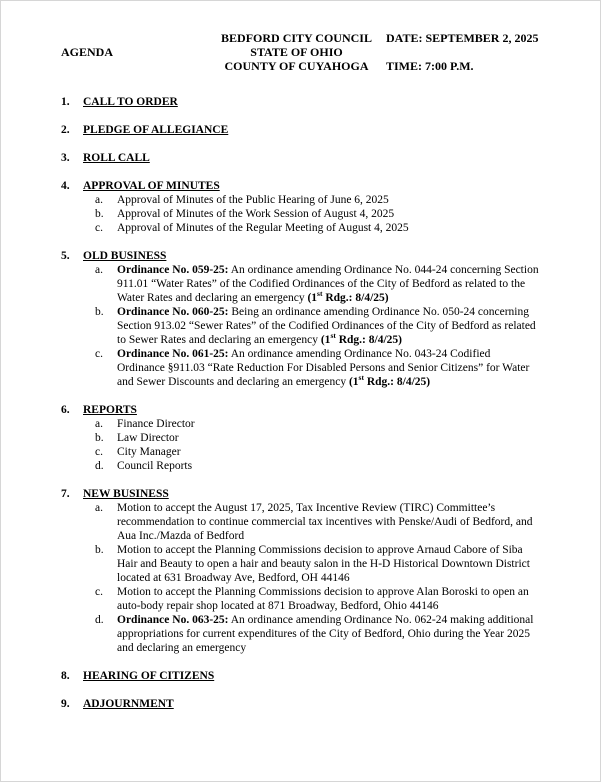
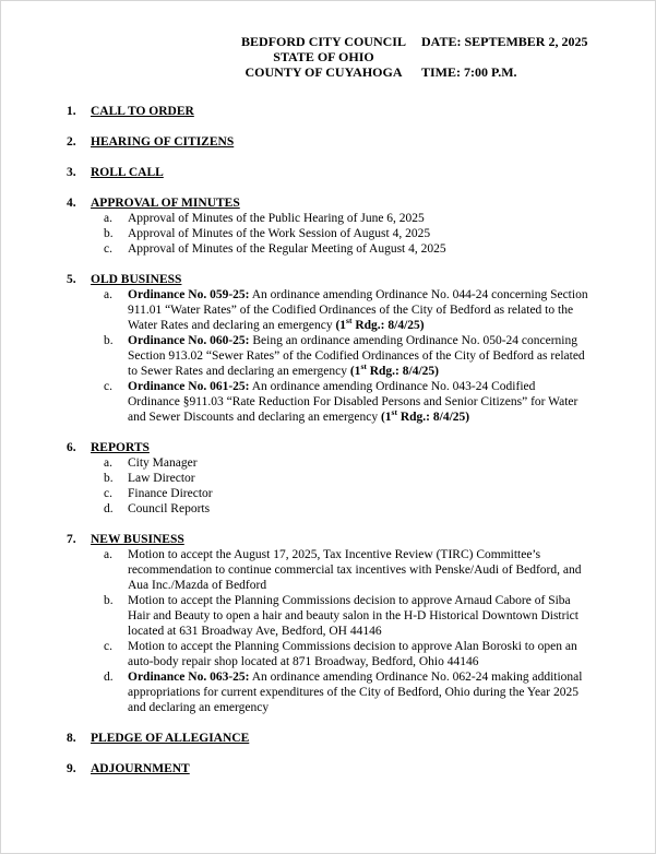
- AGENDA
  BEDFORD CITY COUNCIL
  STATE OF OHIO
  COUNTY OF CUYAHOGA
  DATE: SEPTEMBER 2, 2025
  TIME: 7:00 P.M.
  1.
  CALL TO ORDER
  2.
- PLEDGE OF ALLEGIANCE
+ HEARING OF CITIZENS
  3.
  ROLL CALL
  4.
  APPROVAL OF MINUTES
  a.
  Approval of Minutes of the Public Hearing of June 6, 2025
  b.
  Approval of Minutes of the Work Session of August 4, 2025
  c.
  Approval of Minutes of the Regular Meeting of August 4, 2025
  5.
  OLD BUSINESS
  a.
  Ordinance No. 059-25: An ordinance amending Ordinance No. 044-24 concerning Section 911.01 “Water Rates” of the Codified Ordinances of the City of Bedford as related to the Water Rates and declaring an emergency (1st Rdg.: 8/4/25)
  b.
  Ordinance No. 060-25: Being an ordinance amending Ordinance No. 050-24 concerning Section 913.02 “Sewer Rates” of the Codified Ordinances of the City of Bedford as related to Sewer Rates and declaring an emergency (1st Rdg.: 8/4/25)
  c.
  Ordinance No. 061-25: An ordinance amending Ordinance No. 043-24 Codified Ordinance §911.03 “Rate Reduction For Disabled Persons and Senior Citizens” for Water and Sewer Discounts and declaring an emergency (1st Rdg.: 8/4/25)
  6.
  REPORTS
  a.
- Finance Director
+ City Manager
  b.
  Law Director
  c.
- City Manager
+ Finance Director
  d.
  Council Reports
  7.
  NEW BUSINESS
  a.
  Motion to accept the August 17, 2025, Tax Incentive Review (TIRC) Committee’s recommendation to continue commercial tax incentives with Penske/Audi of Bedford, and Aua Inc./Mazda of Bedford
  b.
  Motion to accept the Planning Commissions decision to approve Arnaud Cabore of Siba Hair and Beauty to open a hair and beauty salon in the H-D Historical Downtown District located at 631 Broadway Ave, Bedford, OH 44146
  c.
  Motion to accept the Planning Commissions decision to approve Alan Boroski to open an auto-body repair shop located at 871 Broadway, Bedford, Ohio 44146
  d.
  Ordinance No. 063-25: An ordinance amending Ordinance No. 062-24 making additional appropriations for current expenditures of the City of Bedford, Ohio during the Year 2025 and declaring an emergency
  8.
- HEARING OF CITIZENS
+ PLEDGE OF ALLEGIANCE
  9.
  ADJOURNMENT
